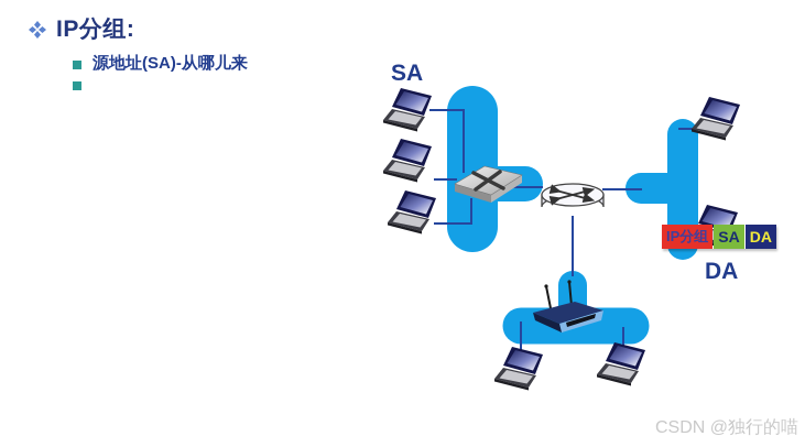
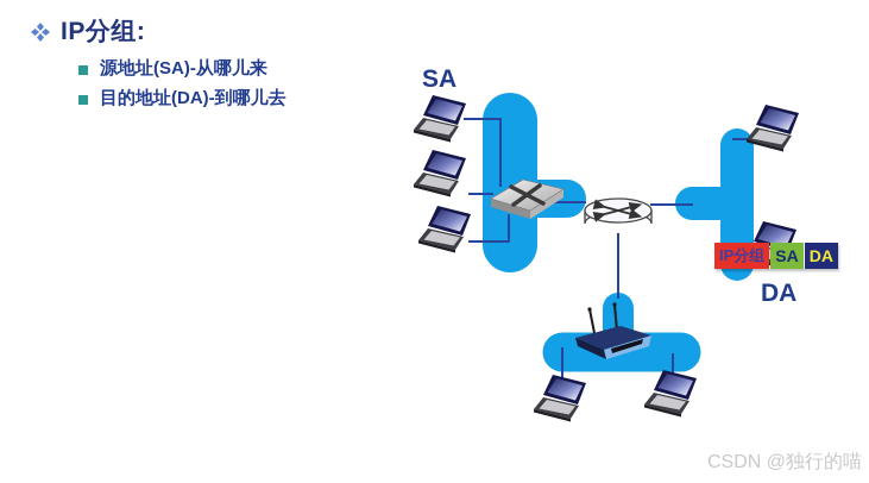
  IP分组:
  源地址(SA)-从哪儿来
+ 目的地址(DA)-到哪儿去
  SA
  IP分组
  SA
  DA
  DA
  CSDN @独行的喵
